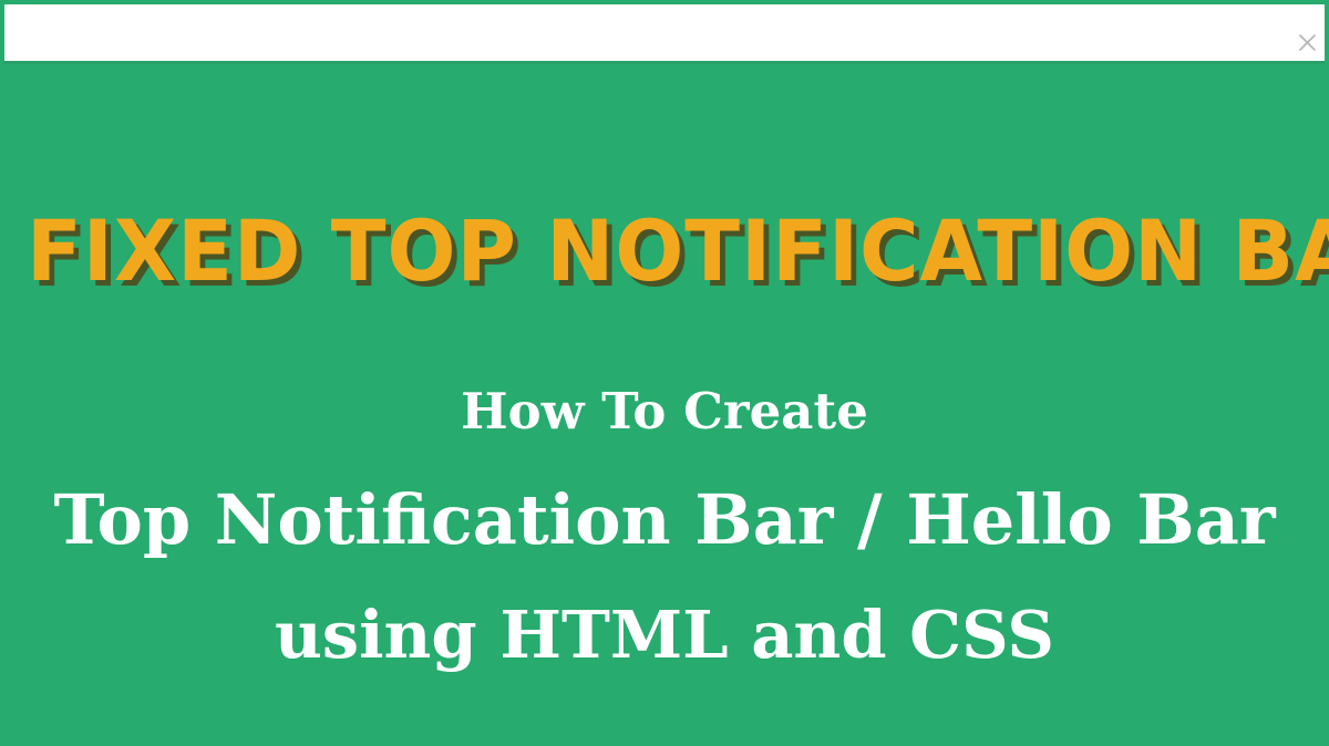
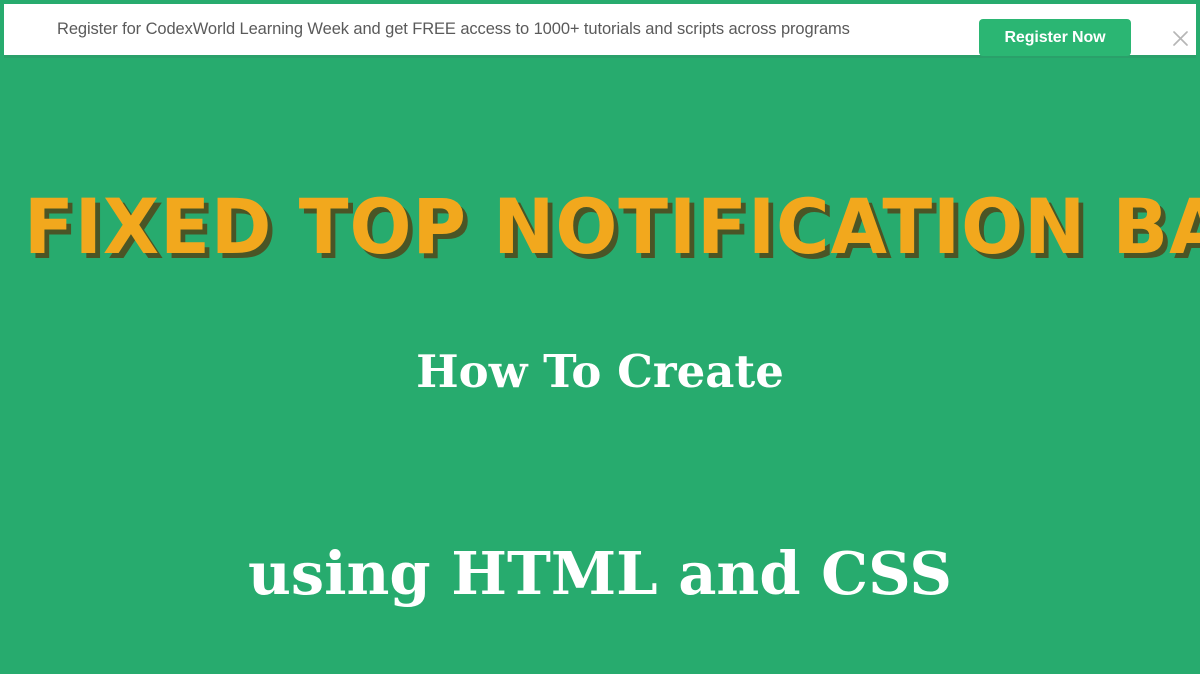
  FIXED TOP NOTIFICATION BA
  How To Create
- Top Notification Bar / Hello Bar
  using HTML and CSS
+ Register for CodexWorld Learning Week and get FREE access to 1000+ tutorials and scripts across programs
+ Register Now
